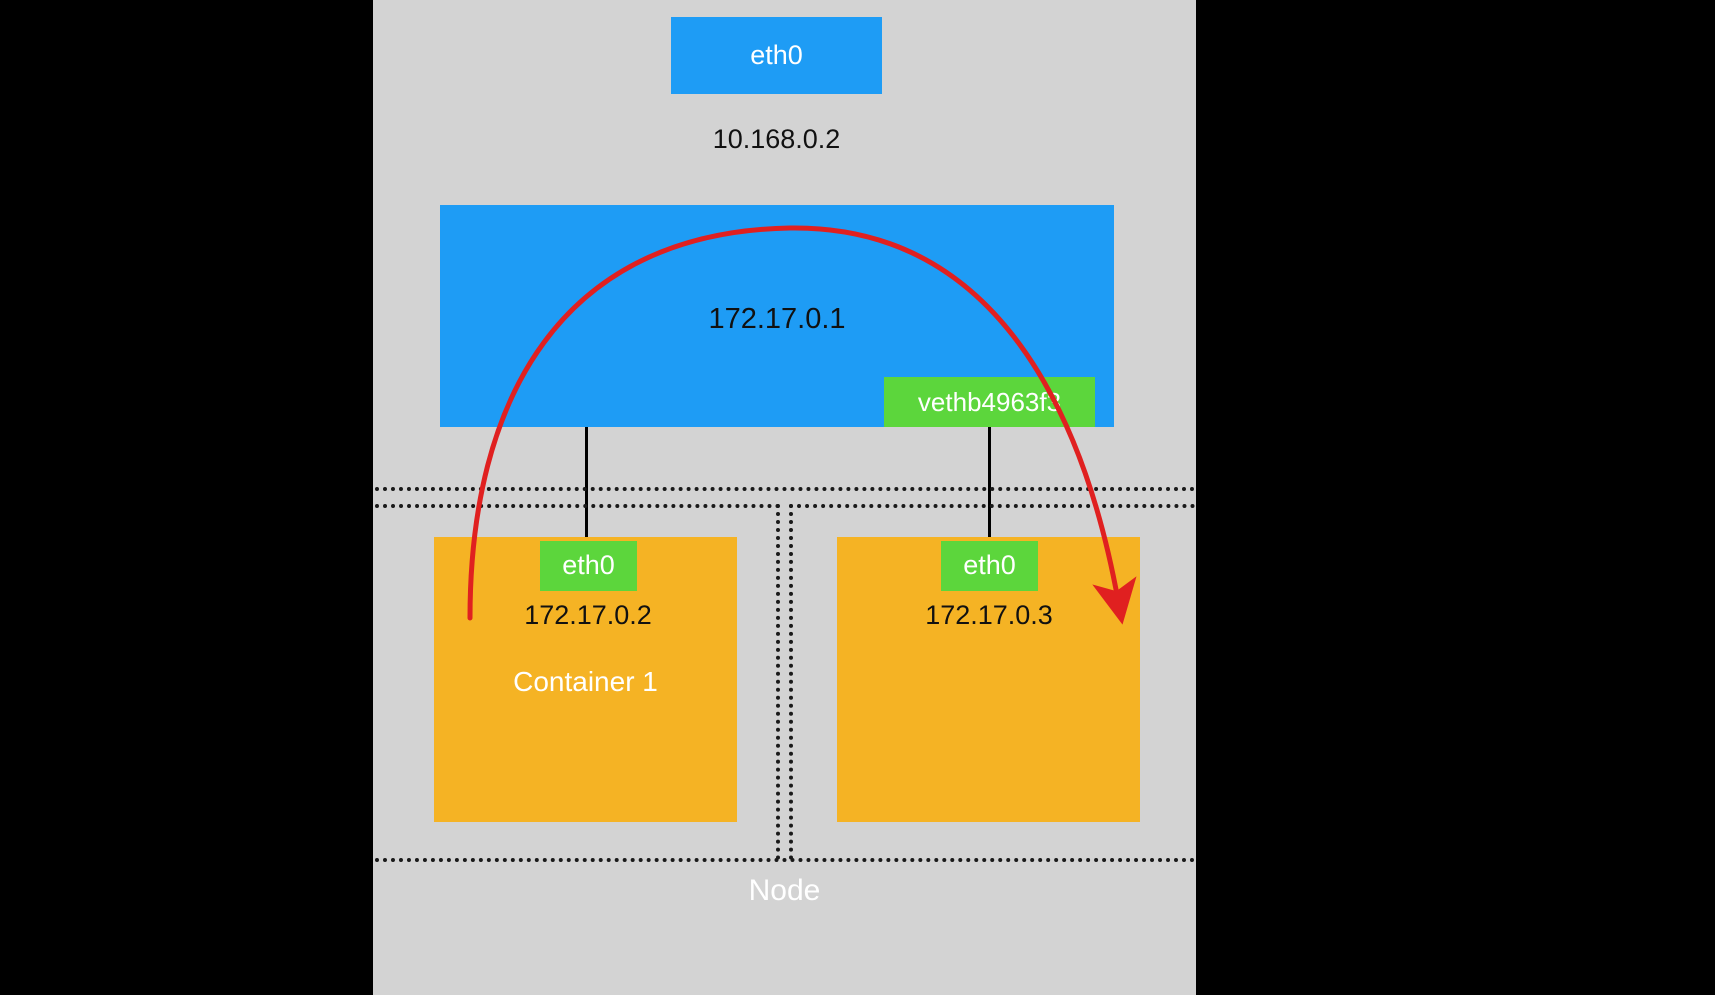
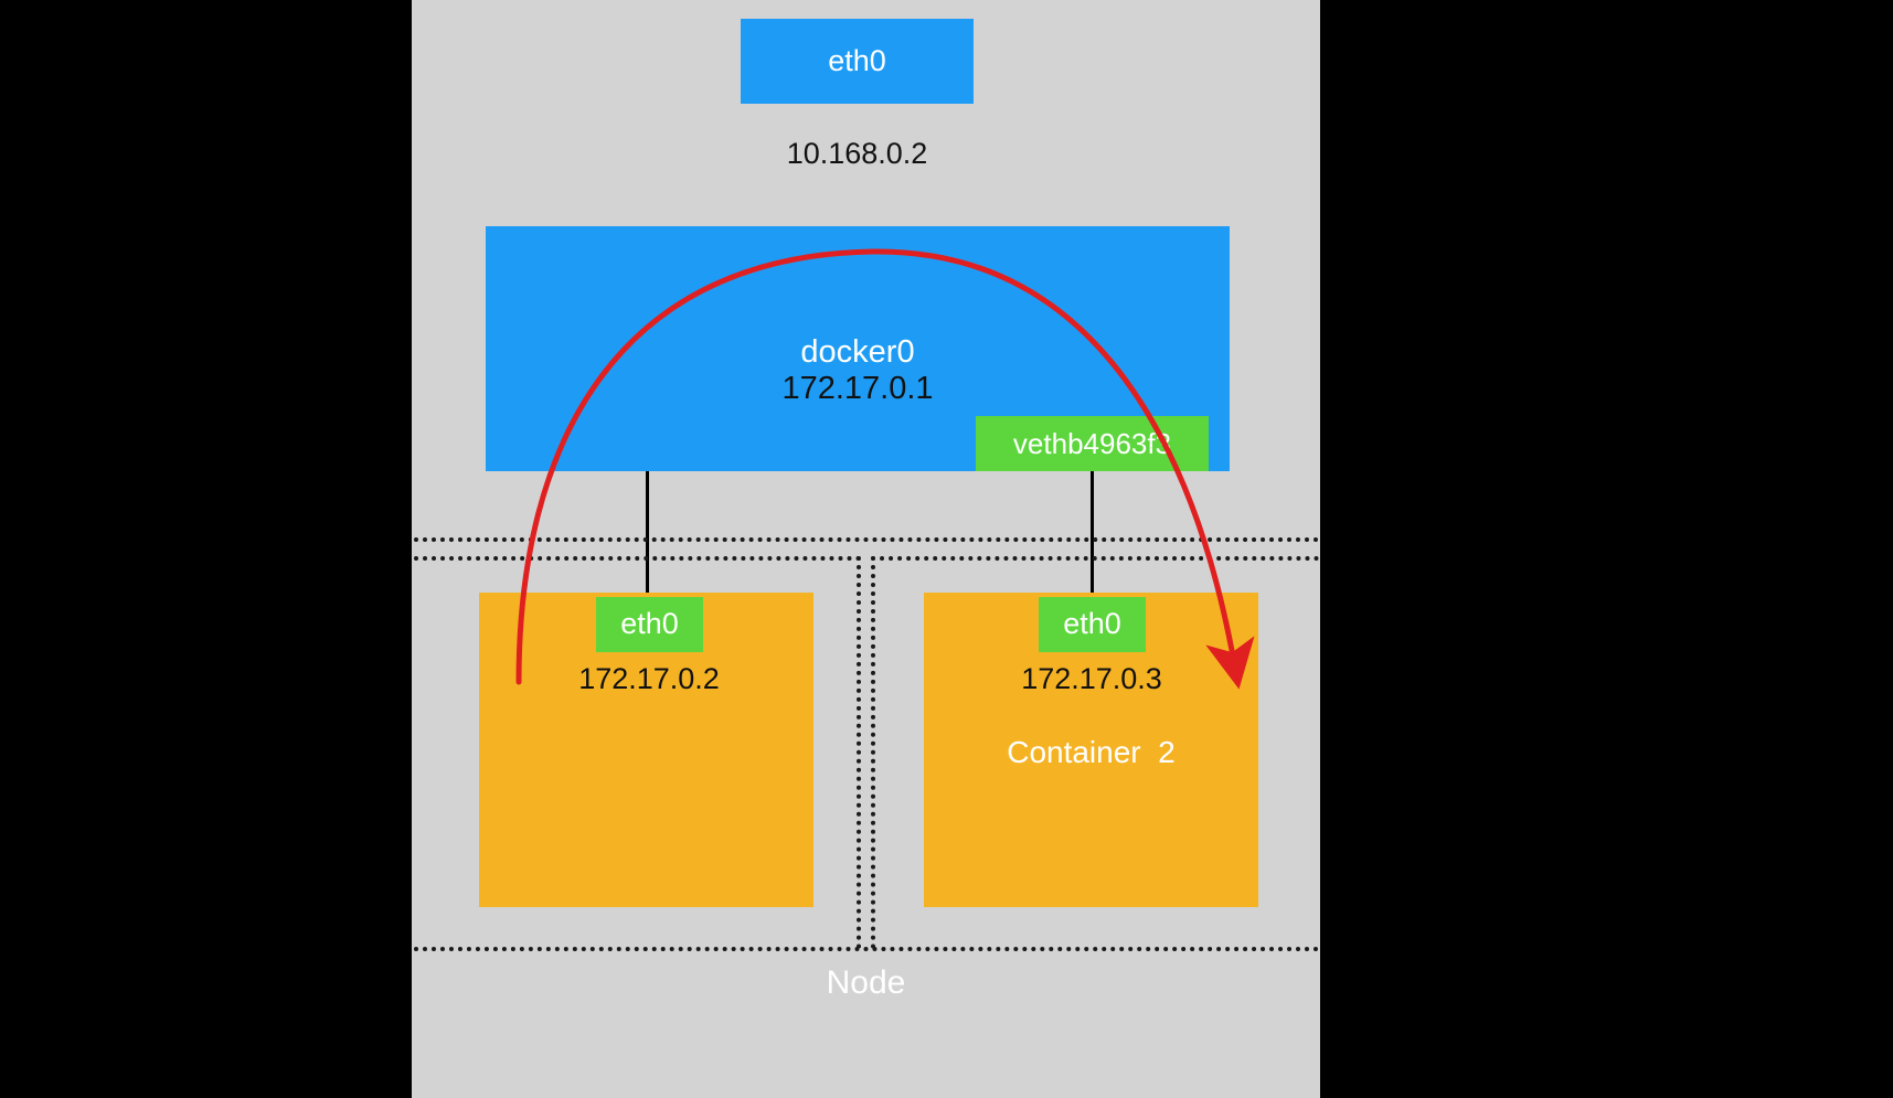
  eth0
  10.168.0.2
+ docker0
  172.17.0.1
  vethb4963f
  eth0
  172.17.0.2
- Container 1
  eth0
  172.17.0.3
+ Container 2
  Node
